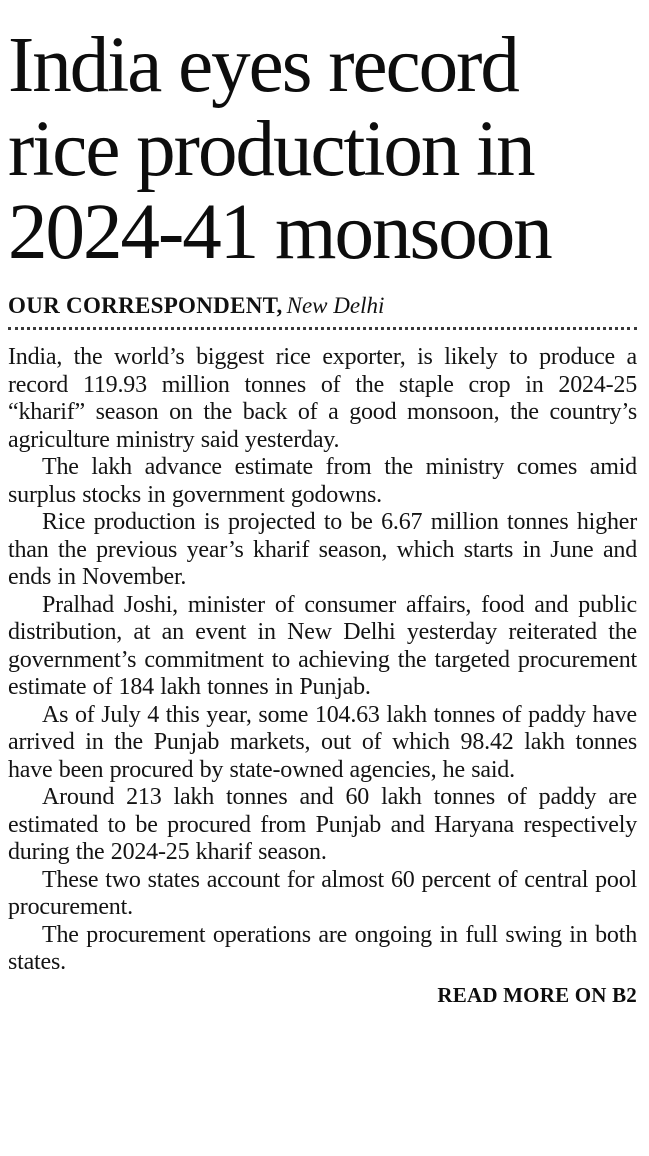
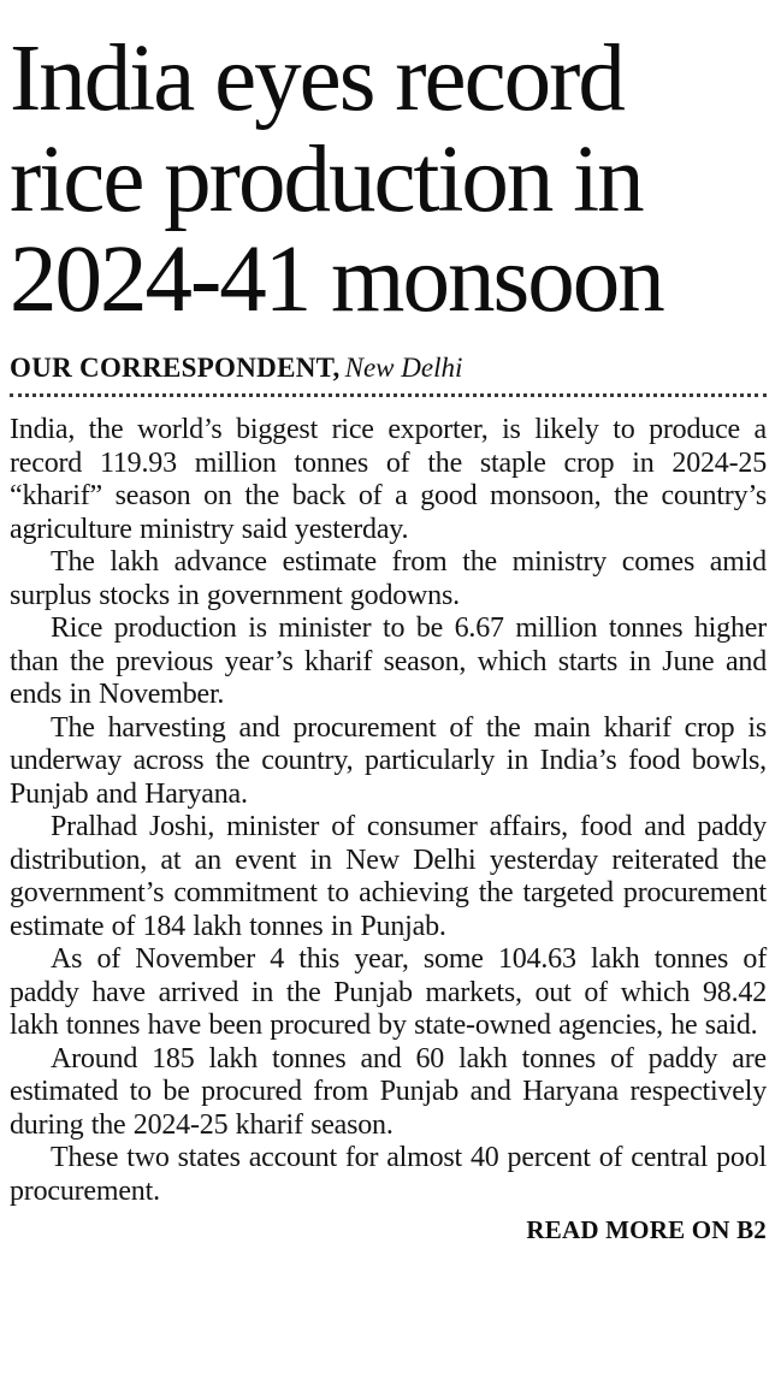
  India eyes record rice production in 2024-41 monsoon
  OUR CORRESPONDENT, New Delhi
  India, the world’s biggest rice exporter, is likely to produce a record 119.93 million tonnes of the staple crop in 2024-25 “kharif” season on the back of a good monsoon, the country’s agriculture ministry said yesterday.
  The lakh advance estimate from the ministry comes amid surplus stocks in government godowns.
- Rice production is projected to be 6.67 million tonnes higher than the previous year’s kharif season, which starts in June and ends in November.
+ Rice production is minister to be 6.67 million tonnes higher than the previous year’s kharif season, which starts in June and ends in November.
+ The harvesting and procurement of the main kharif crop is underway across the country, particularly in India’s food bowls, Punjab and Haryana.
- Pralhad Joshi, minister of consumer affairs, food and public distribution, at an event in New Delhi yesterday reiterated the government’s commitment to achieving the targeted procurement estimate of 184 lakh tonnes in Punjab.
+ Pralhad Joshi, minister of consumer affairs, food and paddy distribution, at an event in New Delhi yesterday reiterated the government’s commitment to achieving the targeted procurement estimate of 184 lakh tonnes in Punjab.
- As of July 4 this year, some 104.63 lakh tonnes of paddy have arrived in the Punjab markets, out of which 98.42 lakh tonnes have been procured by state-owned agencies, he said.
+ As of November 4 this year, some 104.63 lakh tonnes of paddy have arrived in the Punjab markets, out of which 98.42 lakh tonnes have been procured by state-owned agencies, he said.
- Around 213 lakh tonnes and 60 lakh tonnes of paddy are estimated to be procured from Punjab and Haryana respectively during the 2024-25 kharif season.
+ Around 185 lakh tonnes and 60 lakh tonnes of paddy are estimated to be procured from Punjab and Haryana respectively during the 2024-25 kharif season.
- These two states account for almost 60 percent of central pool procurement.
+ These two states account for almost 40 percent of central pool procurement.
- The procurement operations are ongoing in full swing in both states.
  READ MORE ON B2
